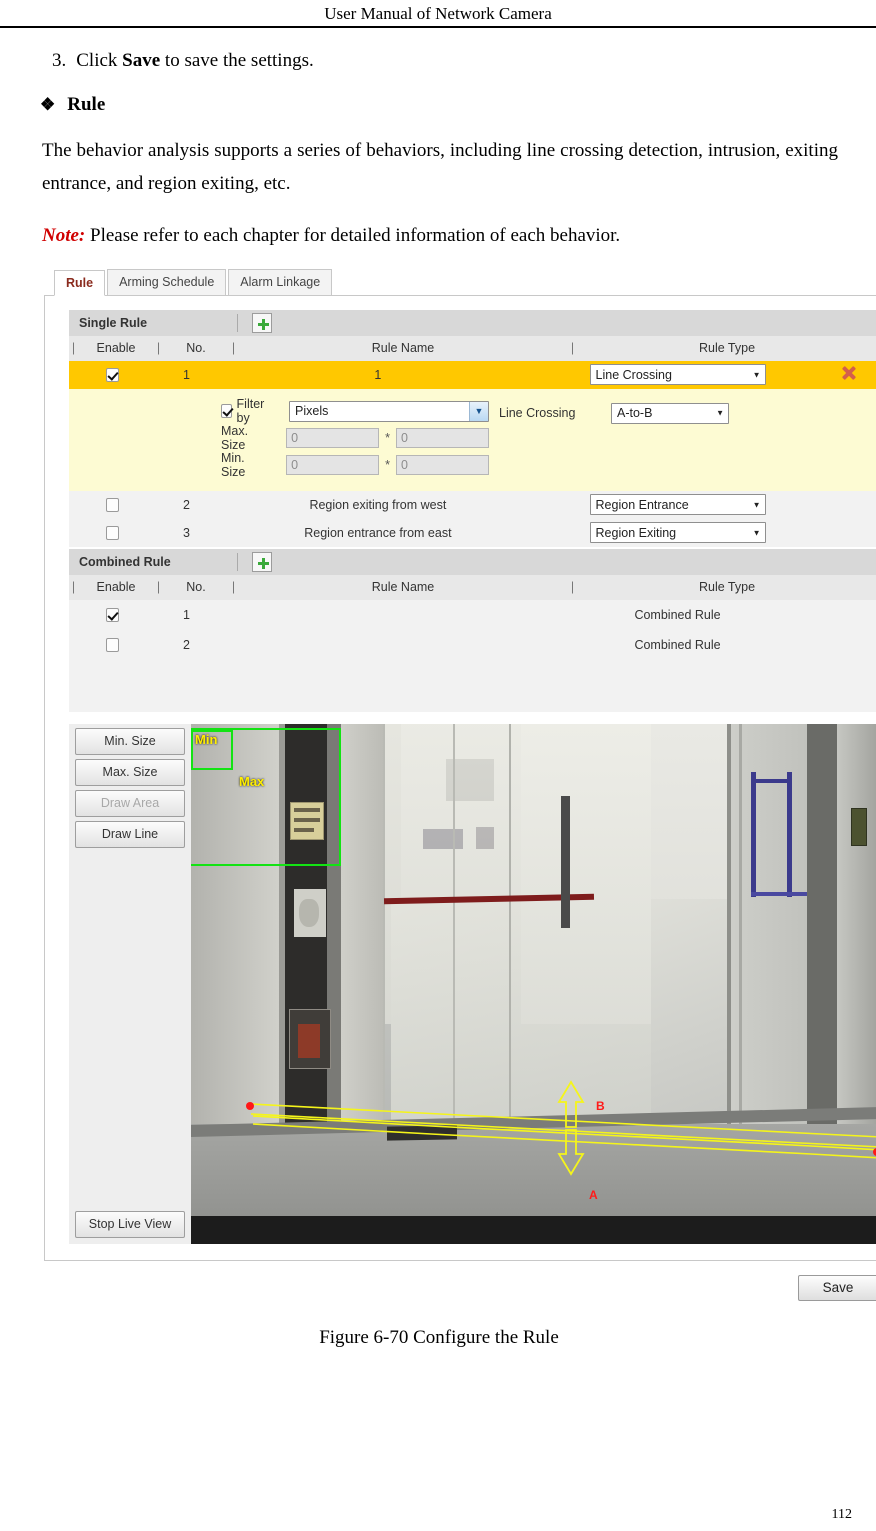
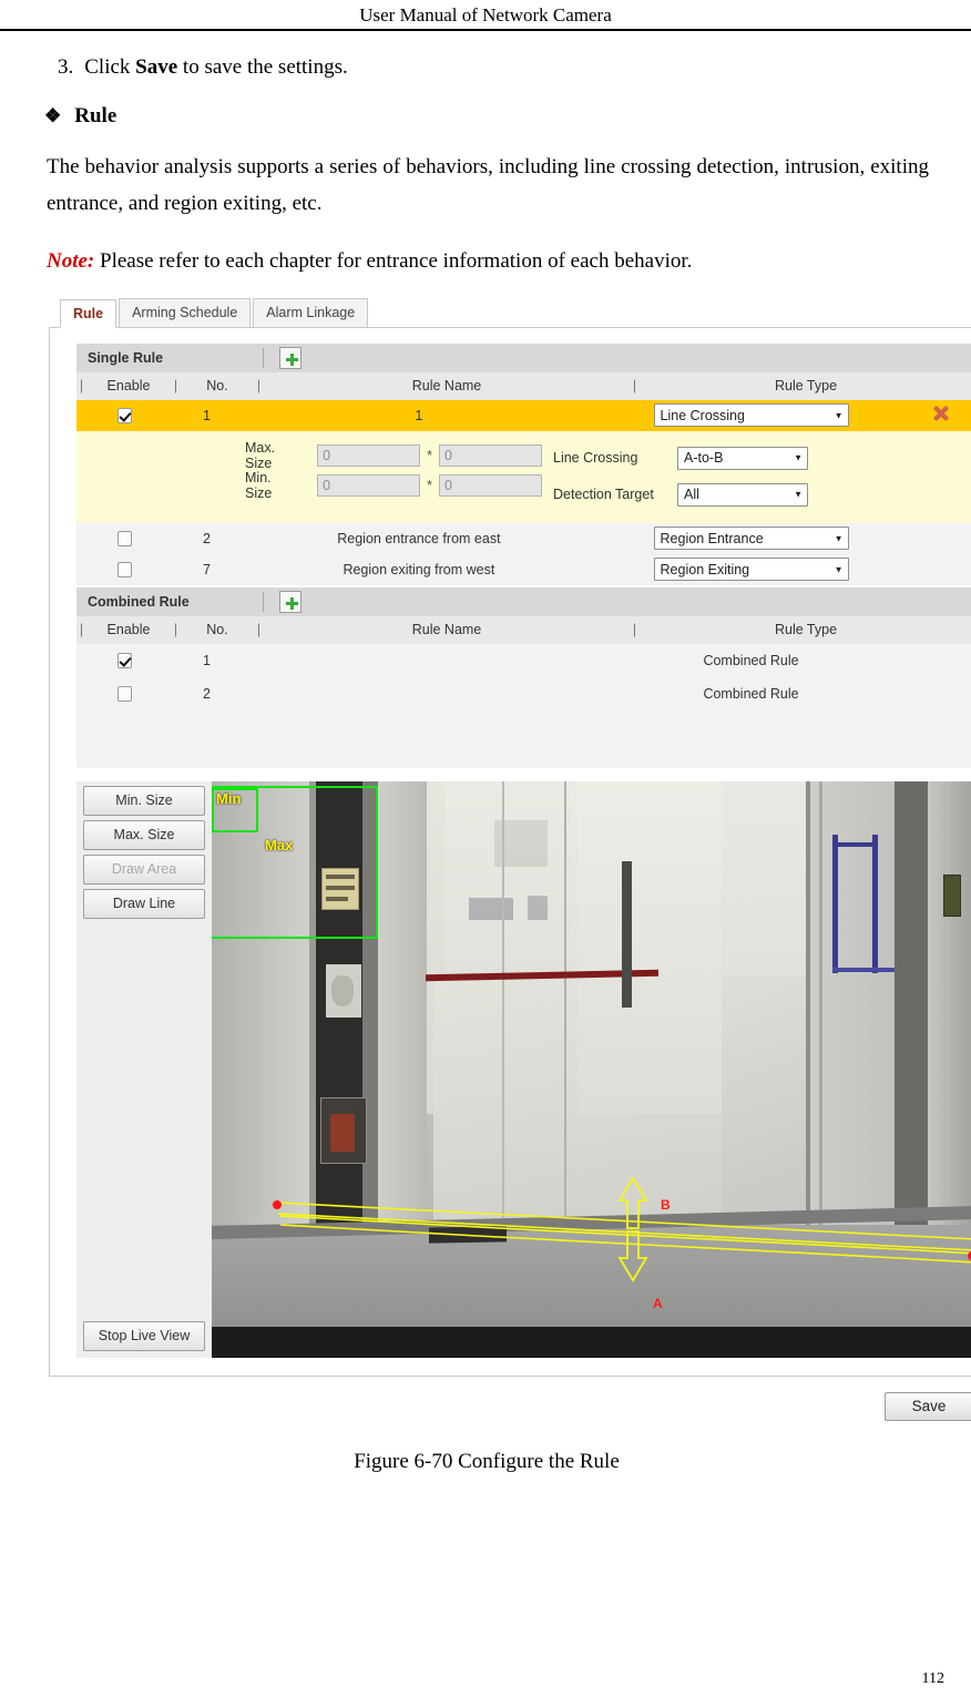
  User Manual of Network Camera
  3. Click Save to save the settings.
  ❖
  Rule
  The behavior analysis supports a series of behaviors, including line crossing detection, intrusion, exiting entrance, and region exiting, etc.
- Note: Please refer to each chapter for detailed information of each behavior.
+ Note: Please refer to each chapter for entrance information of each behavior.
  Rule
  Arming Schedule
  Alarm Linkage
  Single Rule
  |
  Enable
  |
  No.
  |
  Rule Name
  |
  Rule Type
  1
  1
  Line Crossing
- Filter by
- Pixels
- ▼
  Max. Size
  0
  *
  0
  Min. Size
  0
  *
  0
  Line Crossing
  A-to-B
+ Detection Target
+ All
  2
- Region exiting from west
+ Region entrance from east
  Region Entrance
- 3
+ 7
- Region entrance from east
+ Region exiting from west
  Region Exiting
  Combined Rule
  |
  Enable
  |
  No.
  |
  Rule Name
  |
  Rule Type
  1
  Combined Rule
  2
  Combined Rule
  Min. Size
  Max. Size
  Draw Area
  Draw Line
  Stop Live View
  Min
  Max
  B
  A
  Save
  Figure 6-70 Configure the Rule
  112
